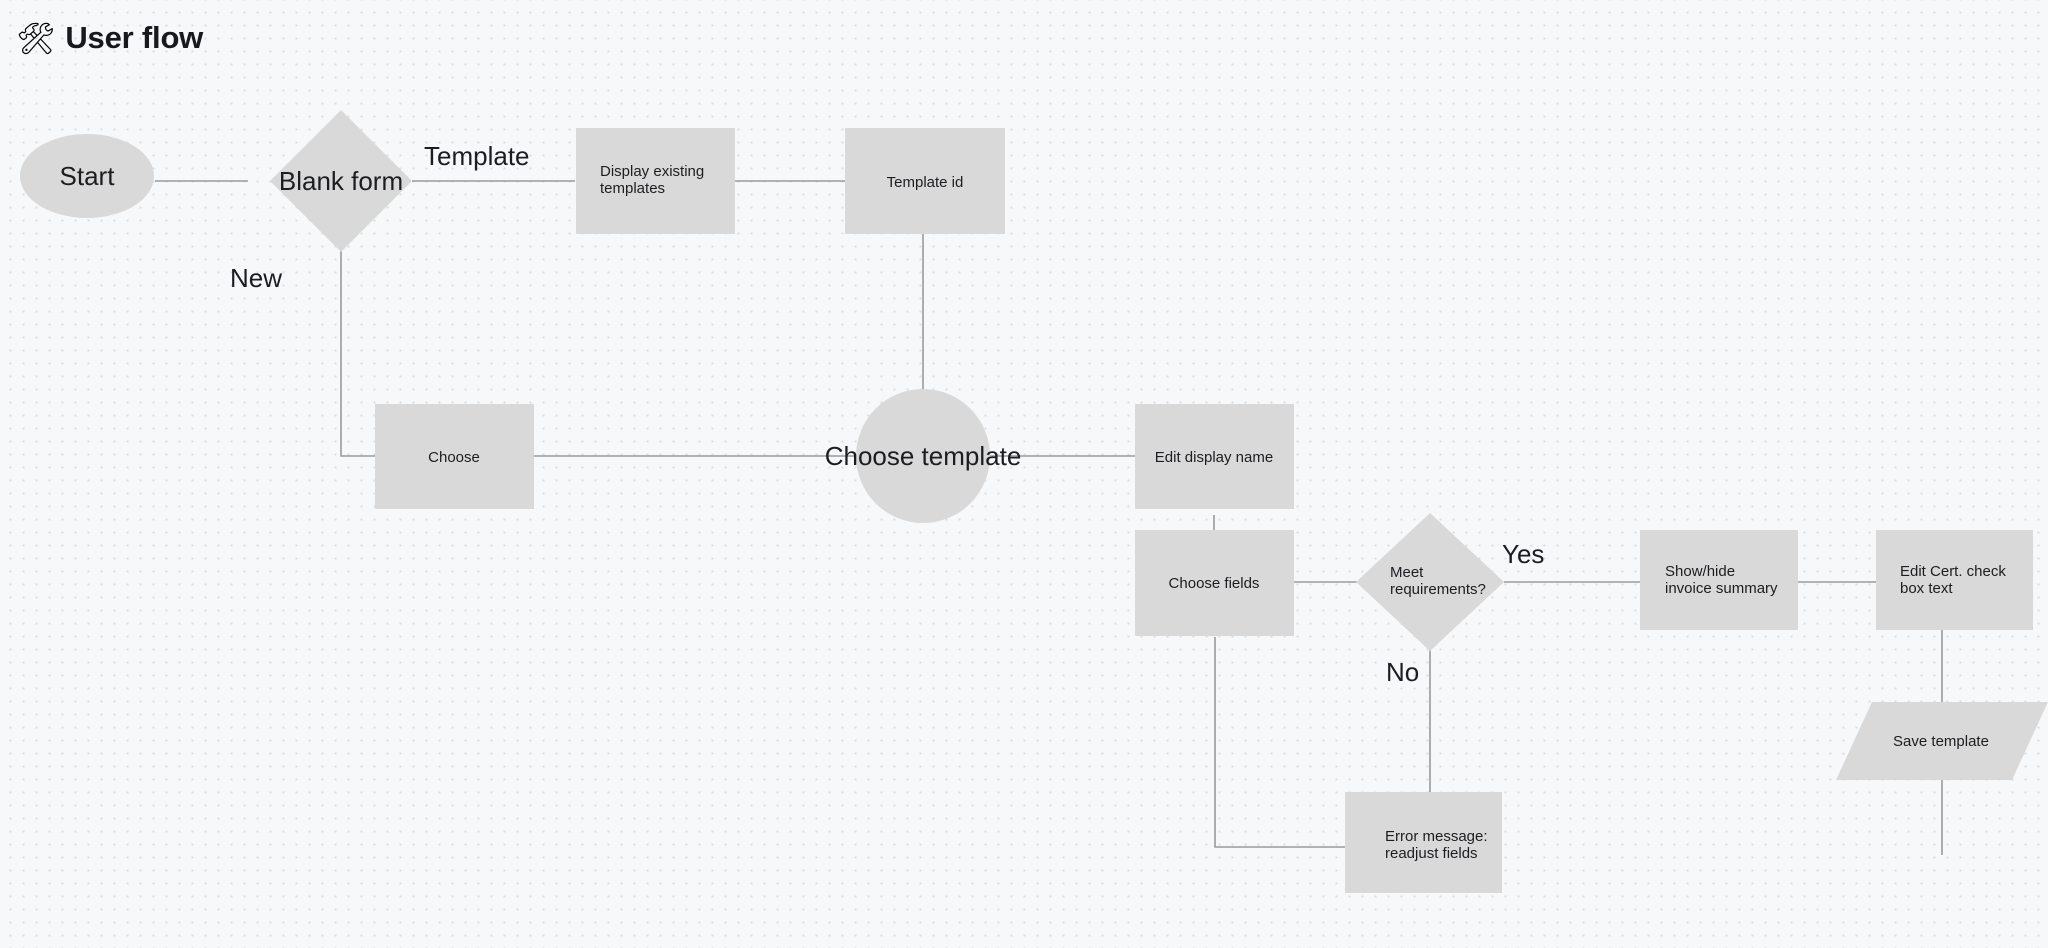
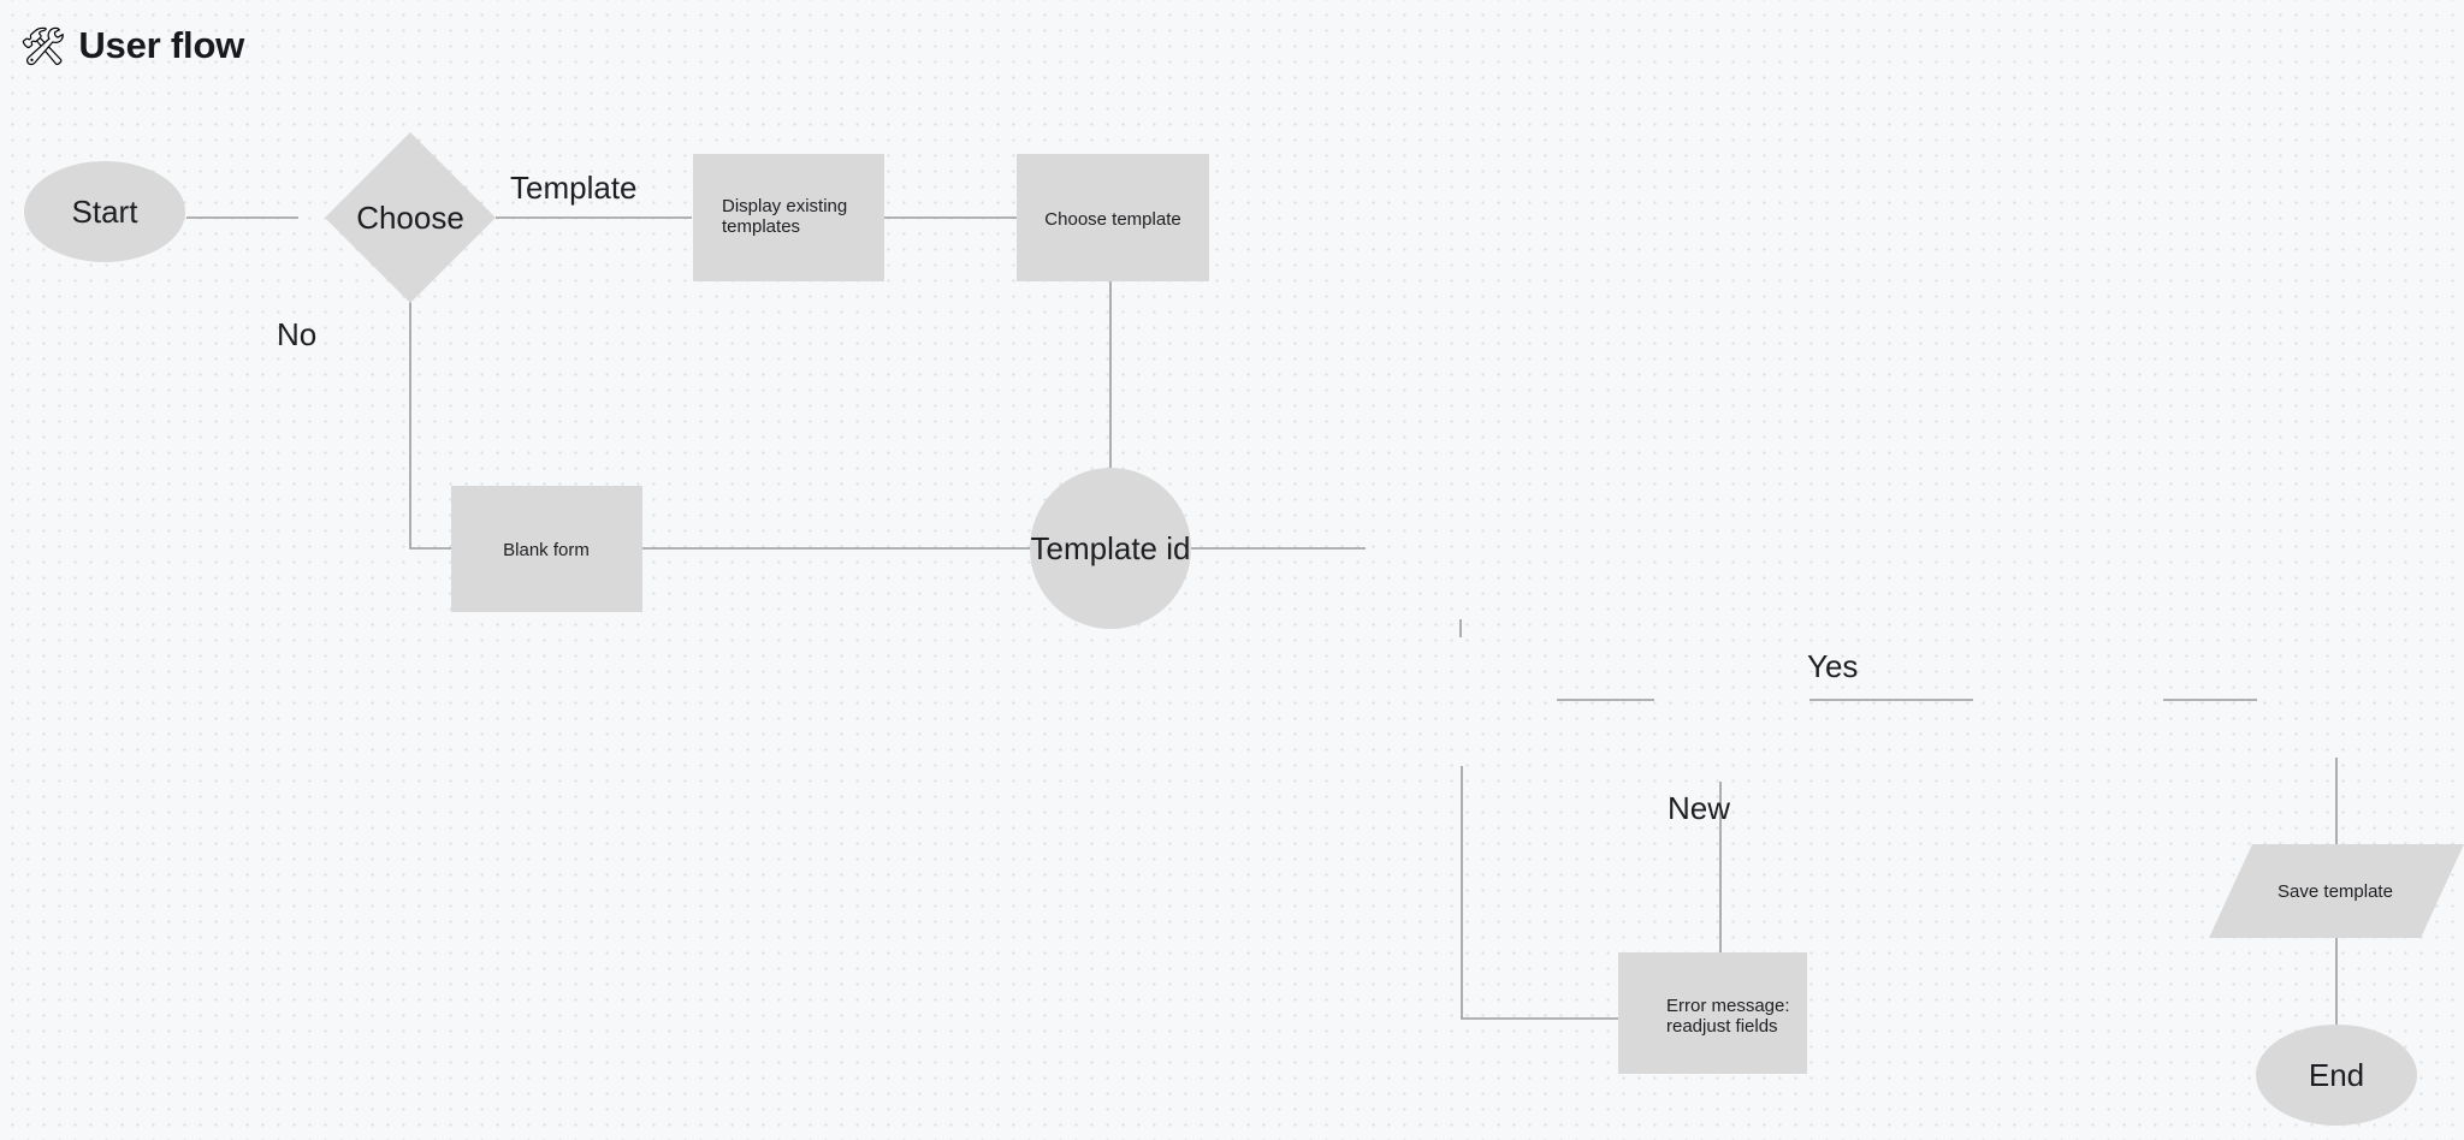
  🛠
  User flow
  Start
- Blank form
+ Choose
  Template
- New
+ No
  Display existing templates
- Template id
+ Choose template
- Choose
+ Blank form
- Choose template
+ Template id
- Edit display name
- Choose fields
- Meet requirements?
  Yes
- No
+ New
- Show/hide invoice summary
- Edit Cert. check box text
  Error message: readjust fields
  Save template
+ End
